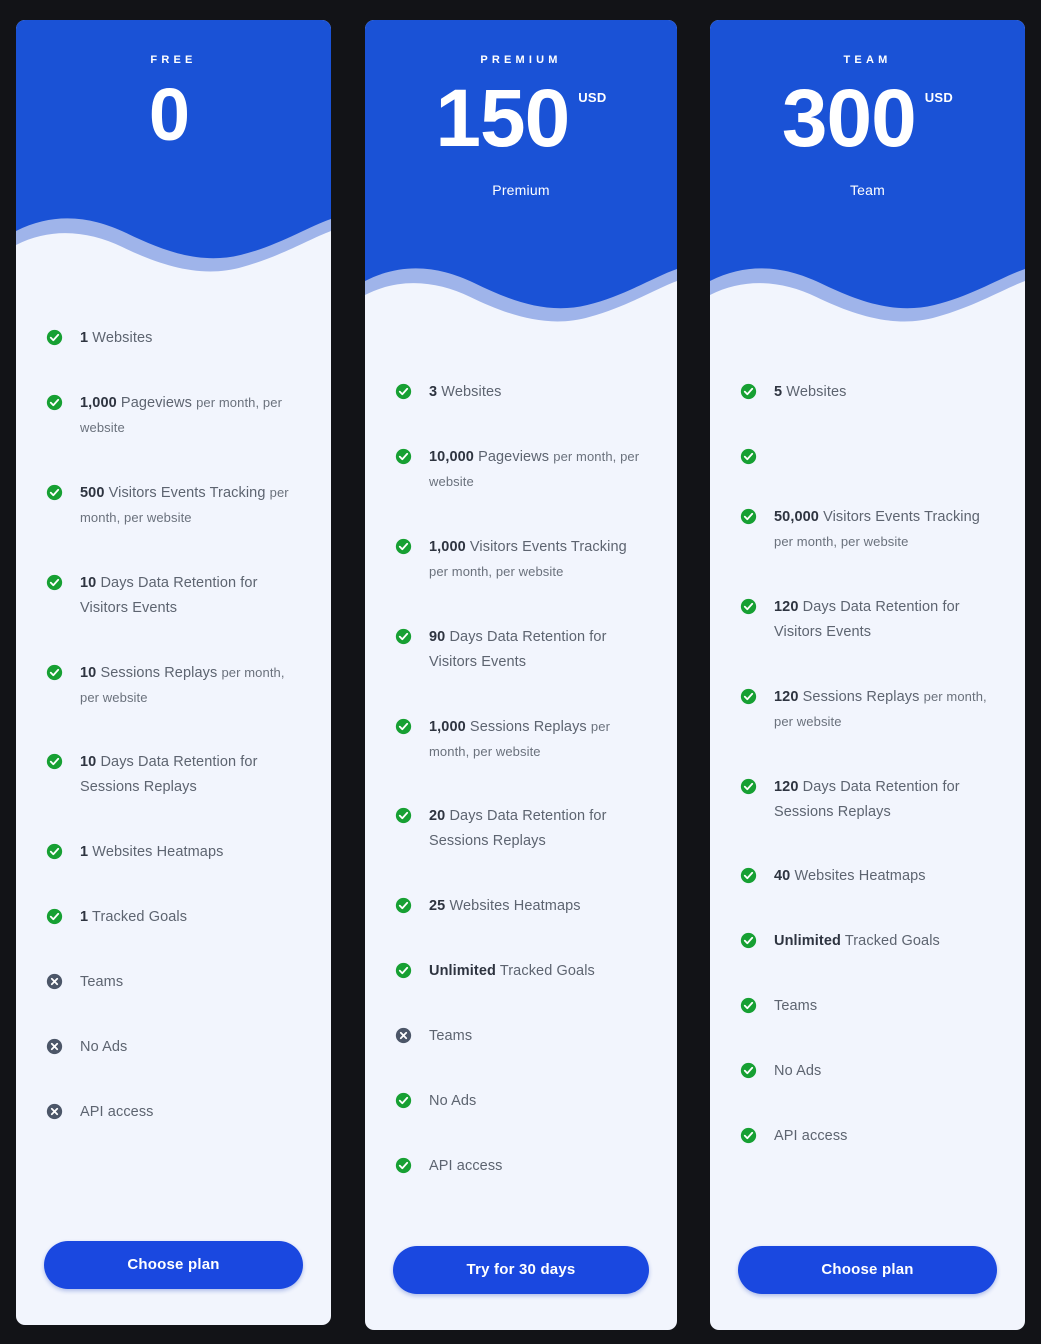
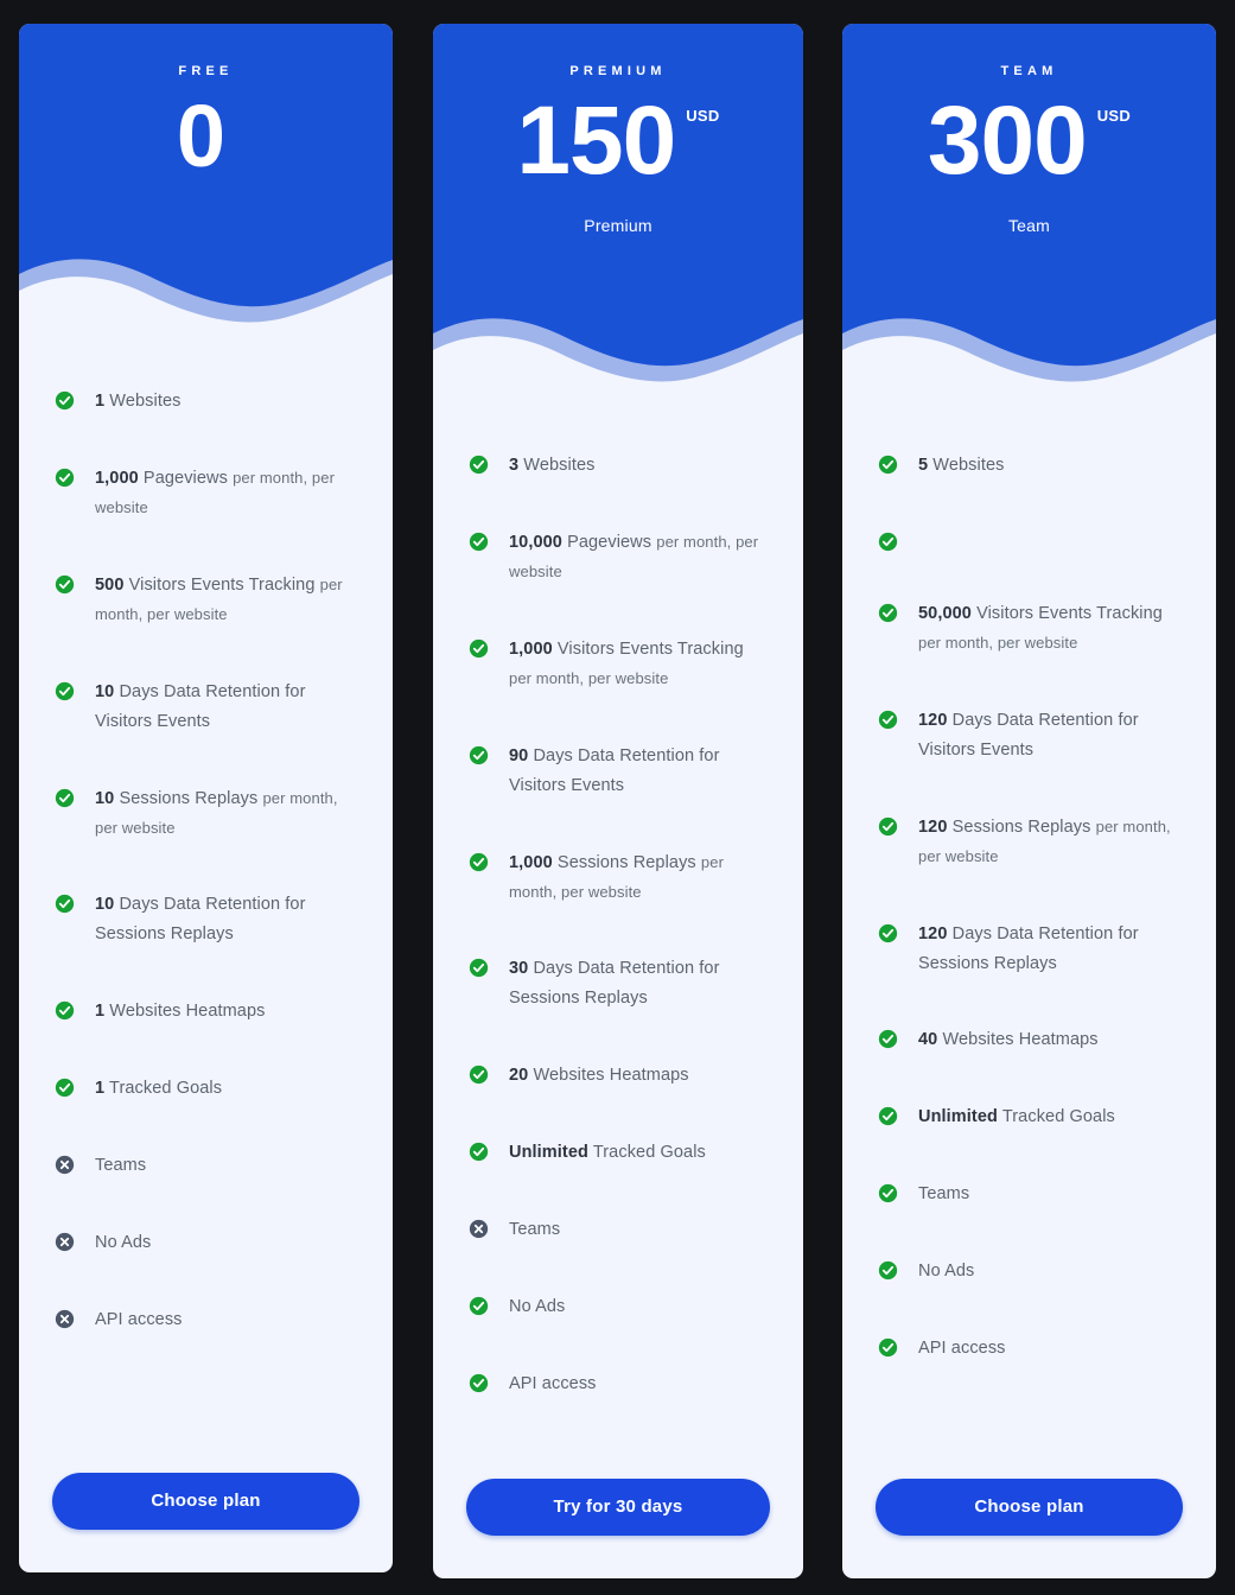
  FREE
  0
  1 Websites
  1,000 Pageviews per month, per website
  500 Visitors Events Tracking per month, per website
  10 Days Data Retention for Visitors Events
  10 Sessions Replays per month, per website
  10 Days Data Retention for Sessions Replays
  1 Websites Heatmaps
  1 Tracked Goals
  Teams
  No Ads
  API access
  Choose plan
  PREMIUM
  150
  USD
  Premium
  3 Websites
  10,000 Pageviews per month, per website
  1,000 Visitors Events Tracking per month, per website
  90 Days Data Retention for Visitors Events
  1,000 Sessions Replays per month, per website
- 20 Days Data Retention for Sessions Replays
+ 30 Days Data Retention for Sessions Replays
- 25 Websites Heatmaps
+ 20 Websites Heatmaps
  Unlimited Tracked Goals
  Teams
  No Ads
  API access
  Try for 30 days
  TEAM
  300
  USD
  Team
  5 Websites
  50,000 Visitors Events Tracking per month, per website
  120 Days Data Retention for Visitors Events
  120 Sessions Replays per month, per website
  120 Days Data Retention for Sessions Replays
  40 Websites Heatmaps
  Unlimited Tracked Goals
  Teams
  No Ads
  API access
  Choose plan
